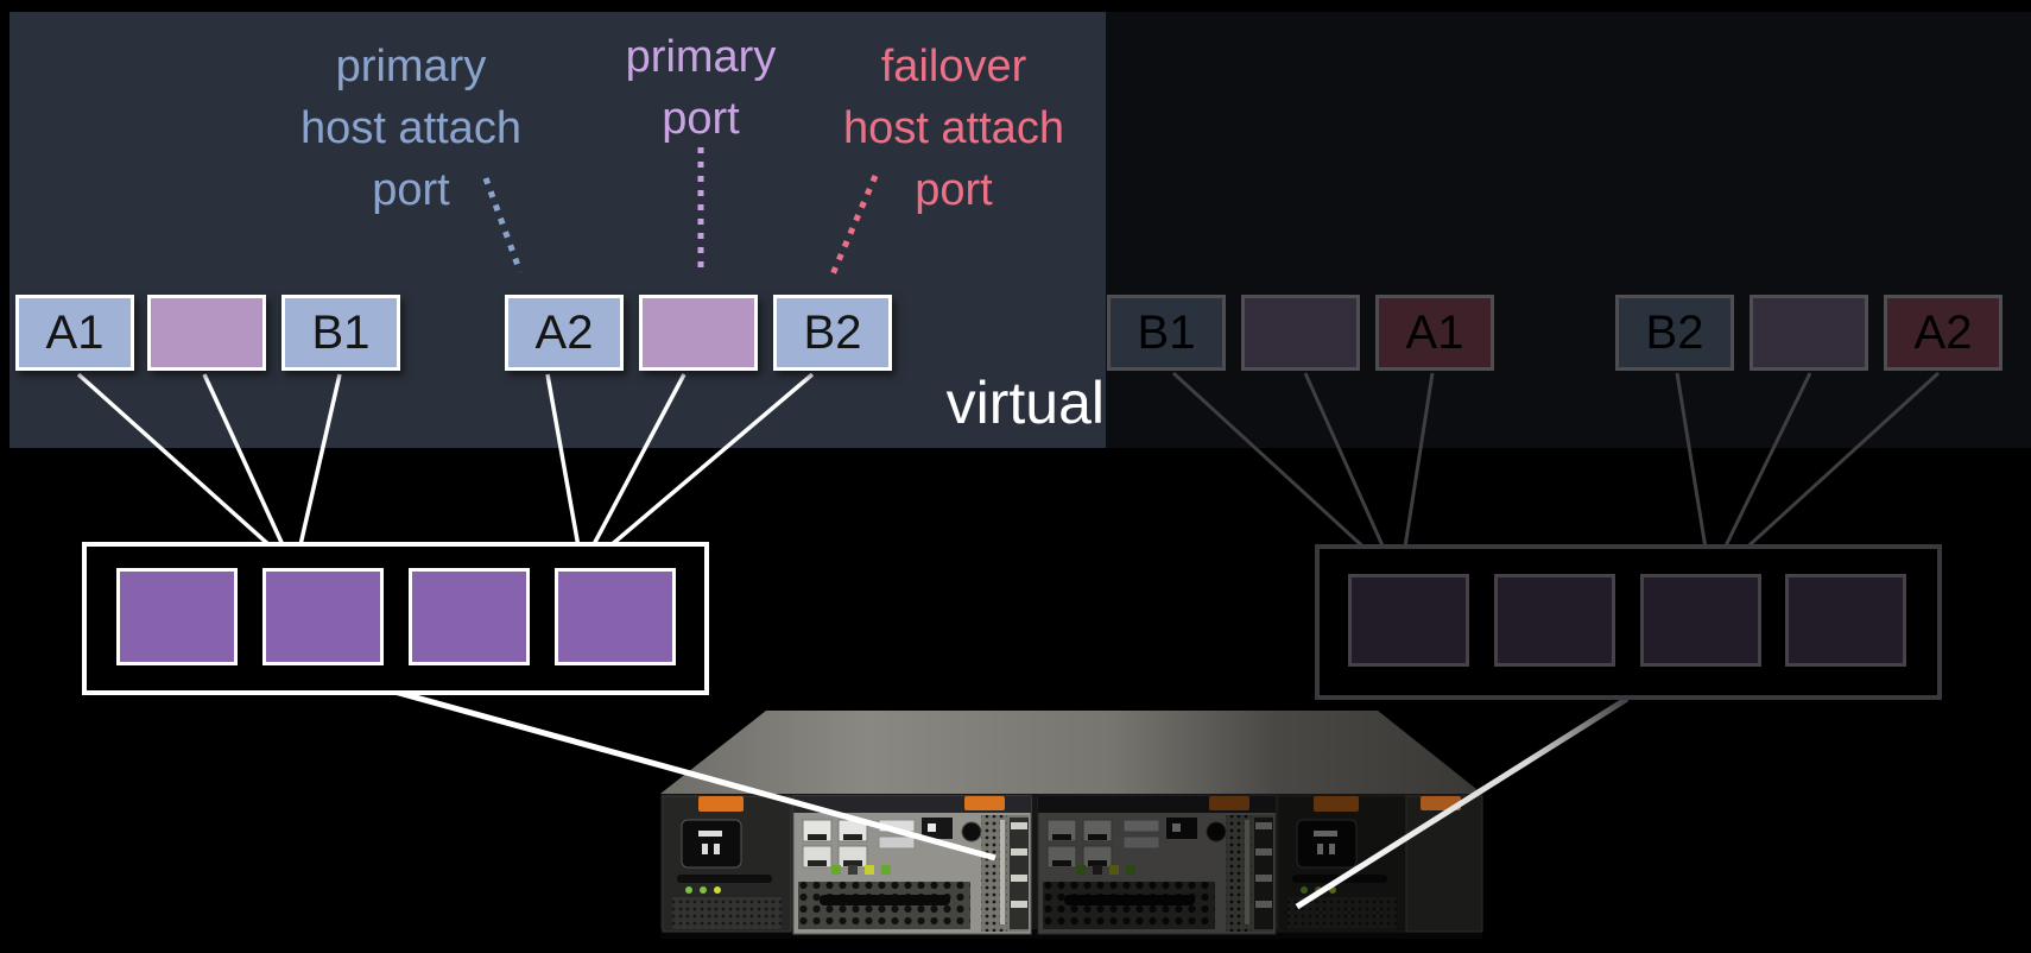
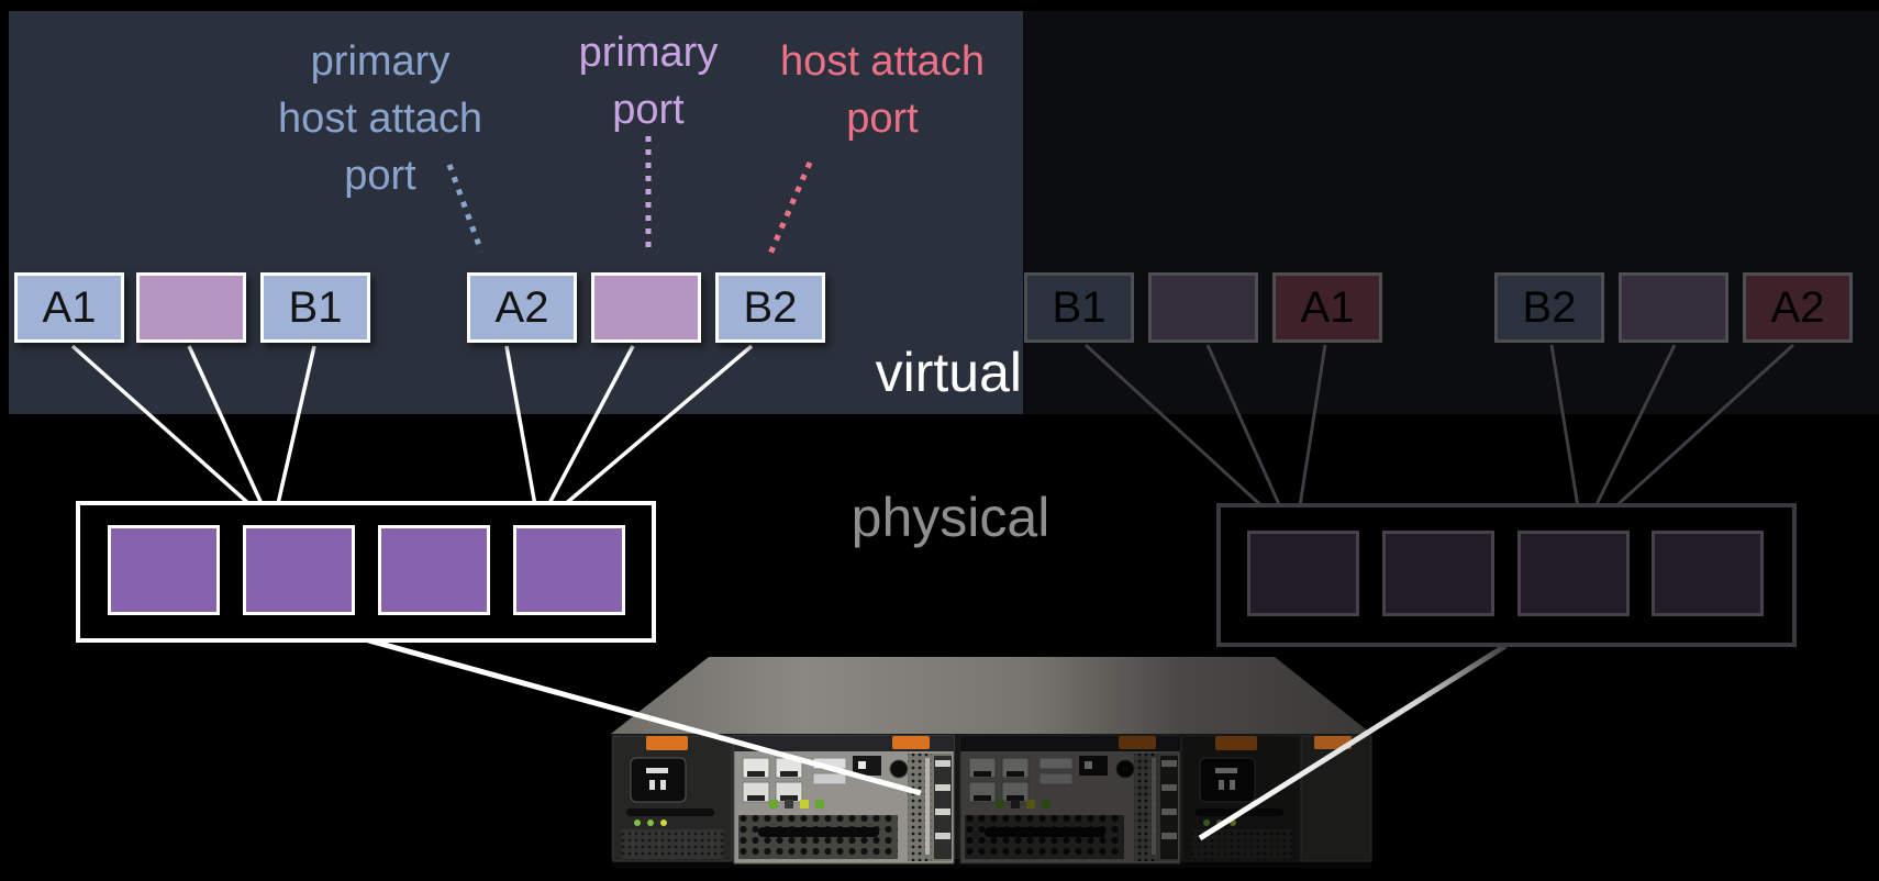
  primary
  host attach
  port
  primary
  port
- failover
  host attach
  port
  A1
  B1
  A2
  B2
  B1
  A1
  B2
  A2
  virtual
+ physical
